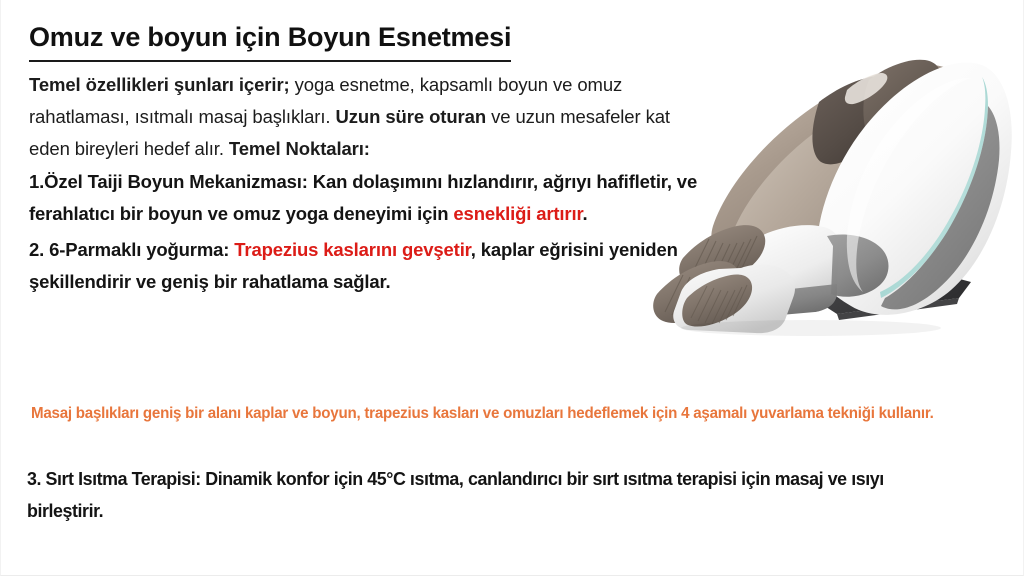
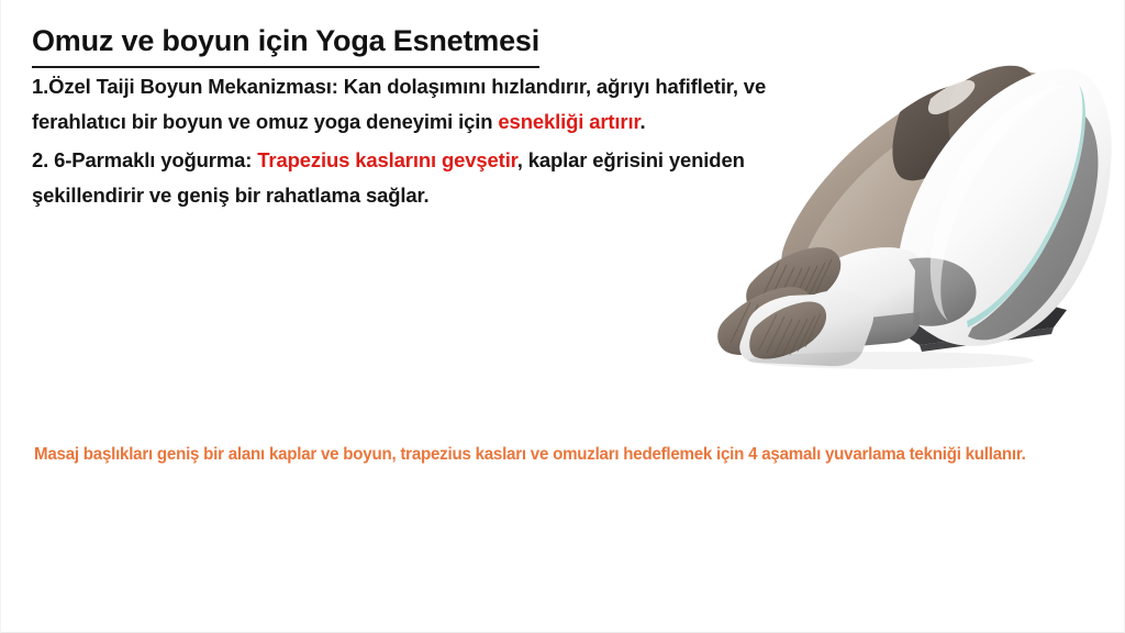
- Omuz ve boyun için Boyun Esnetmesi
+ Omuz ve boyun için Yoga Esnetmesi
- Temel özellikleri şunları içerir; yoga esnetme, kapsamlı boyun ve omuz rahatlaması, ısıtmalı masaj başlıkları. Uzun süre oturan ve uzun mesafeler kat eden bireyleri hedef alır. Temel Noktaları:
  1.Özel Taiji Boyun Mekanizması: Kan dolaşımını hızlandırır, ağrıyı hafifletir, ve ferahlatıcı bir boyun ve omuz yoga deneyimi için esnekliği artırır.
  2. 6-Parmaklı yoğurma: Trapezius kaslarını gevşetir, kaplar eğrisini yeniden şekillendirir ve geniş bir rahatlama sağlar.
  Masaj başlıkları geniş bir alanı kaplar ve boyun, trapezius kasları ve omuzları hedeflemek için 4 aşamalı yuvarlama tekniği kullanır.
- 3. Sırt Isıtma Terapisi: Dinamik konfor için 45°C ısıtma, canlandırıcı bir sırt ısıtma terapisi için masaj ve ısıyı birleştirir.
